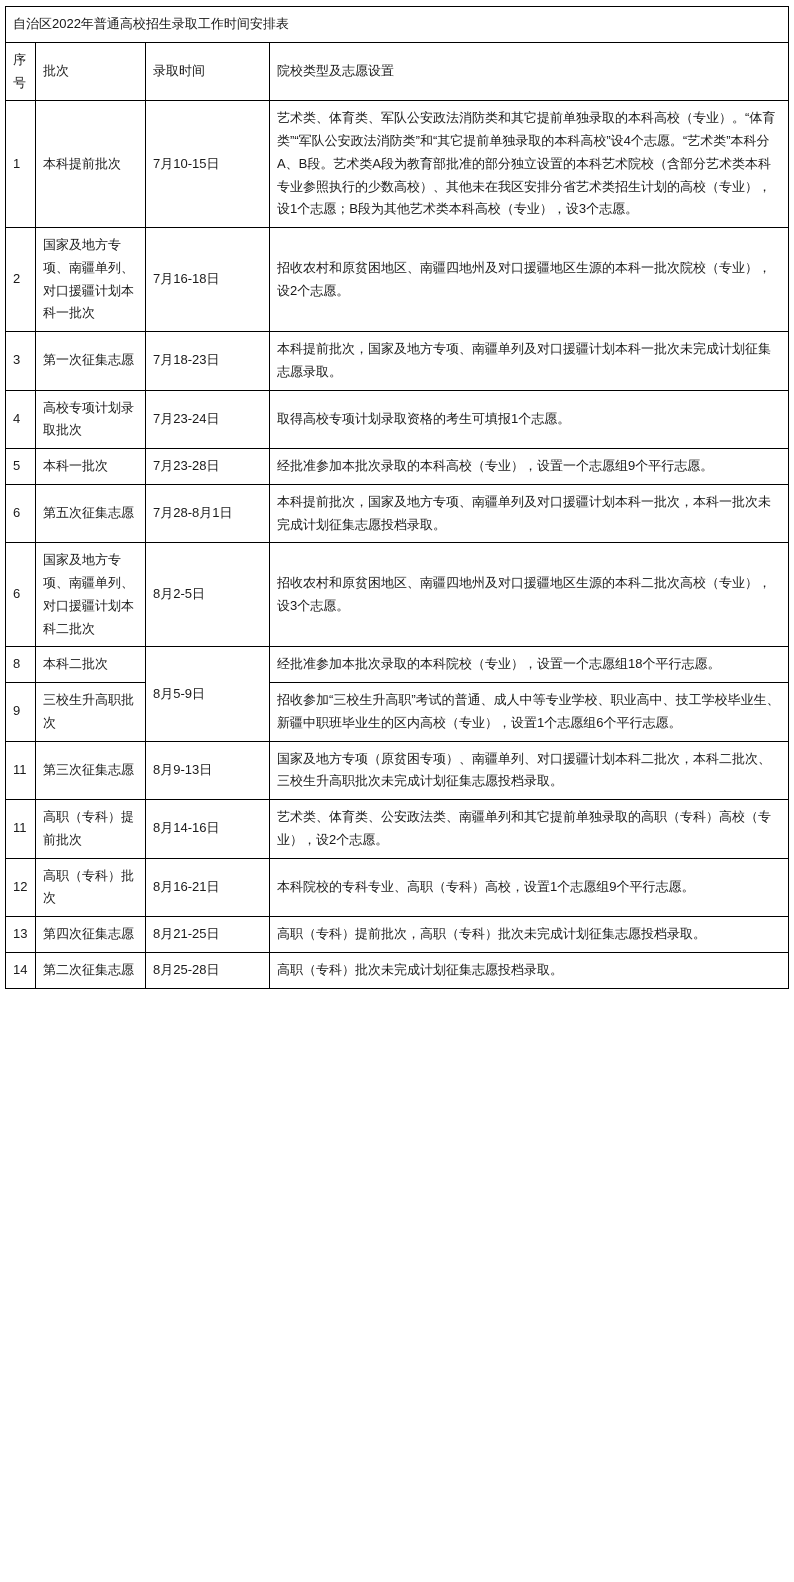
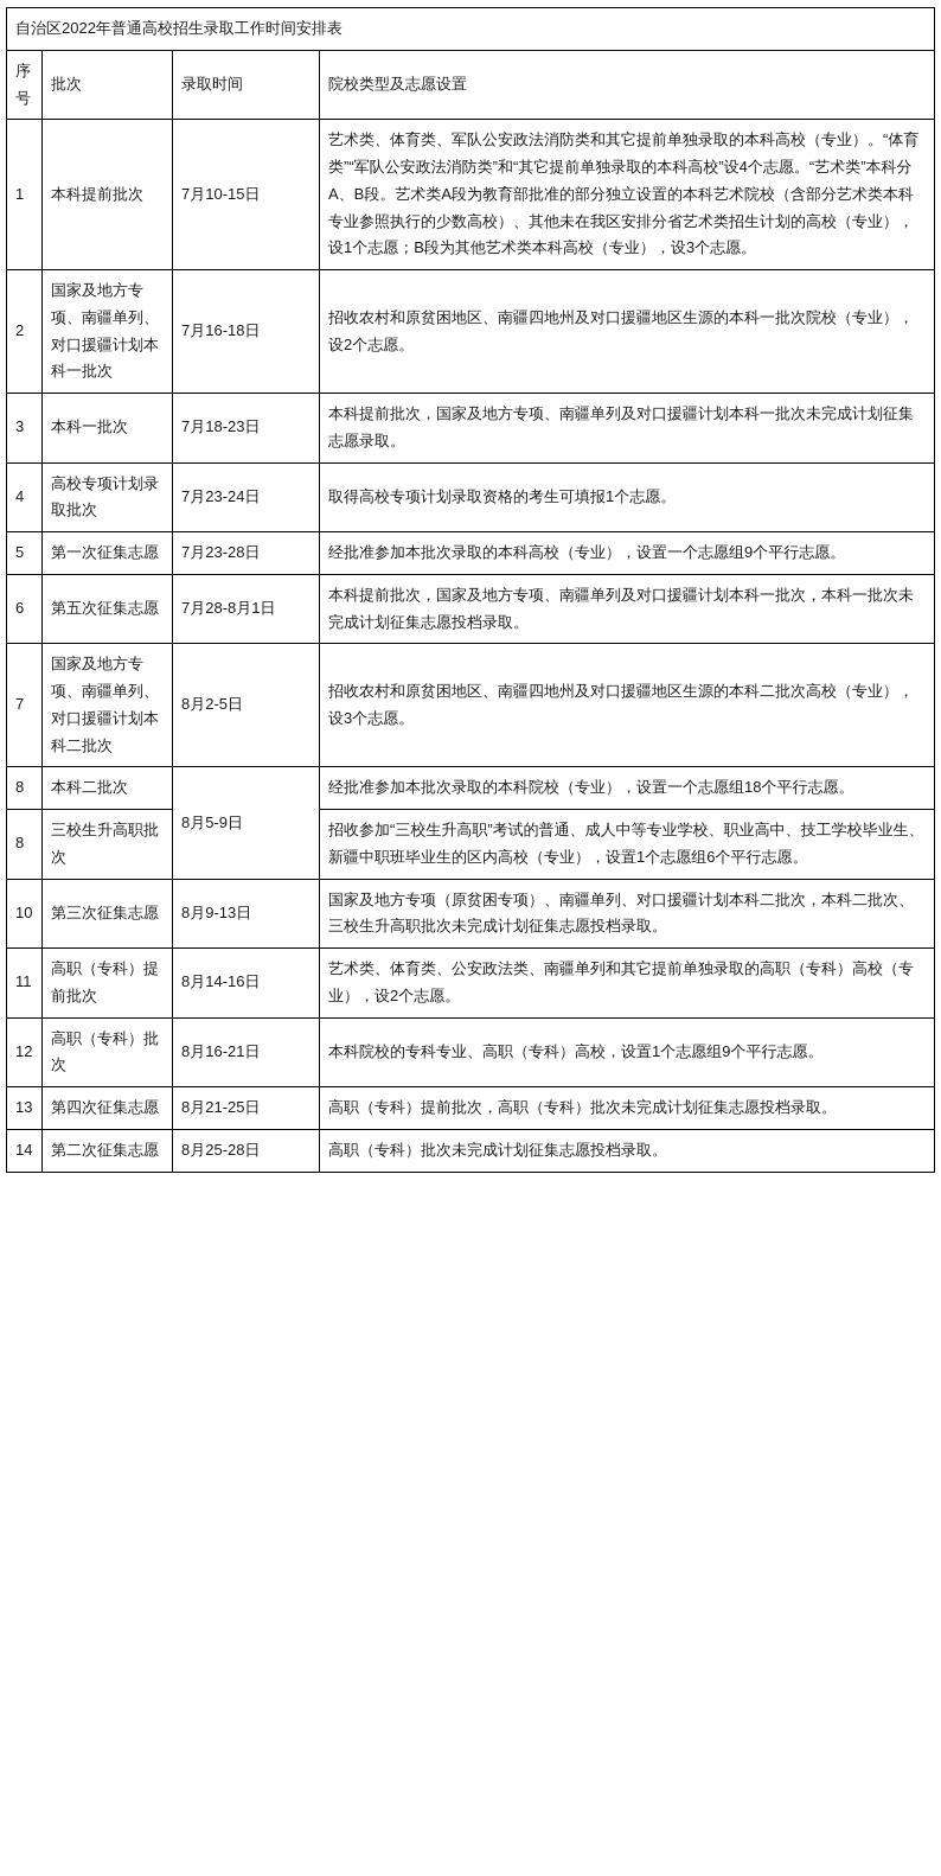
  自治区2022年普通高校招生录取工作时间安排表
  序号	批次	录取时间	院校类型及志愿设置
  1	本科提前批次	7月10-15日	艺术类、体育类、军队公安政法消防类和其它提前单独录取的本科高校（专业）。“体育类”“军队公安政法消防类”和“其它提前单独录取的本科高校”设4个志愿。“艺术类”本科分A、B段。艺术类A段为教育部批准的部分独立设置的本科艺术院校（含部分艺术类本科专业参照执行的少数高校）、其他未在我区安排分省艺术类招生计划的高校（专业），设1个志愿；B段为其他艺术类本科高校（专业），设3个志愿。
  2	国家及地方专项、南疆单列、对口援疆计划本科一批次	7月16-18日	招收农村和原贫困地区、南疆四地州及对口援疆地区生源的本科一批次院校（专业），设2个志愿。
- 3	第一次征集志愿	7月18-23日	本科提前批次，国家及地方专项、南疆单列及对口援疆计划本科一批次未完成计划征集志愿录取。
+ 3	本科一批次	7月18-23日	本科提前批次，国家及地方专项、南疆单列及对口援疆计划本科一批次未完成计划征集志愿录取。
  4	高校专项计划录取批次	7月23-24日	取得高校专项计划录取资格的考生可填报1个志愿。
- 5	本科一批次	7月23-28日	经批准参加本批次录取的本科高校（专业），设置一个志愿组9个平行志愿。
+ 5	第一次征集志愿	7月23-28日	经批准参加本批次录取的本科高校（专业），设置一个志愿组9个平行志愿。
  6	第五次征集志愿	7月28-8月1日	本科提前批次，国家及地方专项、南疆单列及对口援疆计划本科一批次，本科一批次未完成计划征集志愿投档录取。
- 6	国家及地方专项、南疆单列、对口援疆计划本科二批次	8月2-5日	招收农村和原贫困地区、南疆四地州及对口援疆地区生源的本科二批次高校（专业），设3个志愿。
+ 7	国家及地方专项、南疆单列、对口援疆计划本科二批次	8月2-5日	招收农村和原贫困地区、南疆四地州及对口援疆地区生源的本科二批次高校（专业），设3个志愿。
  8	本科二批次	8月5-9日	经批准参加本批次录取的本科院校（专业），设置一个志愿组18个平行志愿。
- 9	三校生升高职批次	招收参加“三校生升高职”考试的普通、成人中等专业学校、职业高中、技工学校毕业生、新疆中职班毕业生的区内高校（专业），设置1个志愿组6个平行志愿。
+ 8	三校生升高职批次	招收参加“三校生升高职”考试的普通、成人中等专业学校、职业高中、技工学校毕业生、新疆中职班毕业生的区内高校（专业），设置1个志愿组6个平行志愿。
- 11	第三次征集志愿	8月9-13日	国家及地方专项（原贫困专项）、南疆单列、对口援疆计划本科二批次，本科二批次、三校生升高职批次未完成计划征集志愿投档录取。
+ 10	第三次征集志愿	8月9-13日	国家及地方专项（原贫困专项）、南疆单列、对口援疆计划本科二批次，本科二批次、三校生升高职批次未完成计划征集志愿投档录取。
  11	高职（专科）提前批次	8月14-16日	艺术类、体育类、公安政法类、南疆单列和其它提前单独录取的高职（专科）高校（专业），设2个志愿。
  12	高职（专科）批次	8月16-21日	本科院校的专科专业、高职（专科）高校，设置1个志愿组9个平行志愿。
  13	第四次征集志愿	8月21-25日	高职（专科）提前批次，高职（专科）批次未完成计划征集志愿投档录取。
  14	第二次征集志愿	8月25-28日	高职（专科）批次未完成计划征集志愿投档录取。
